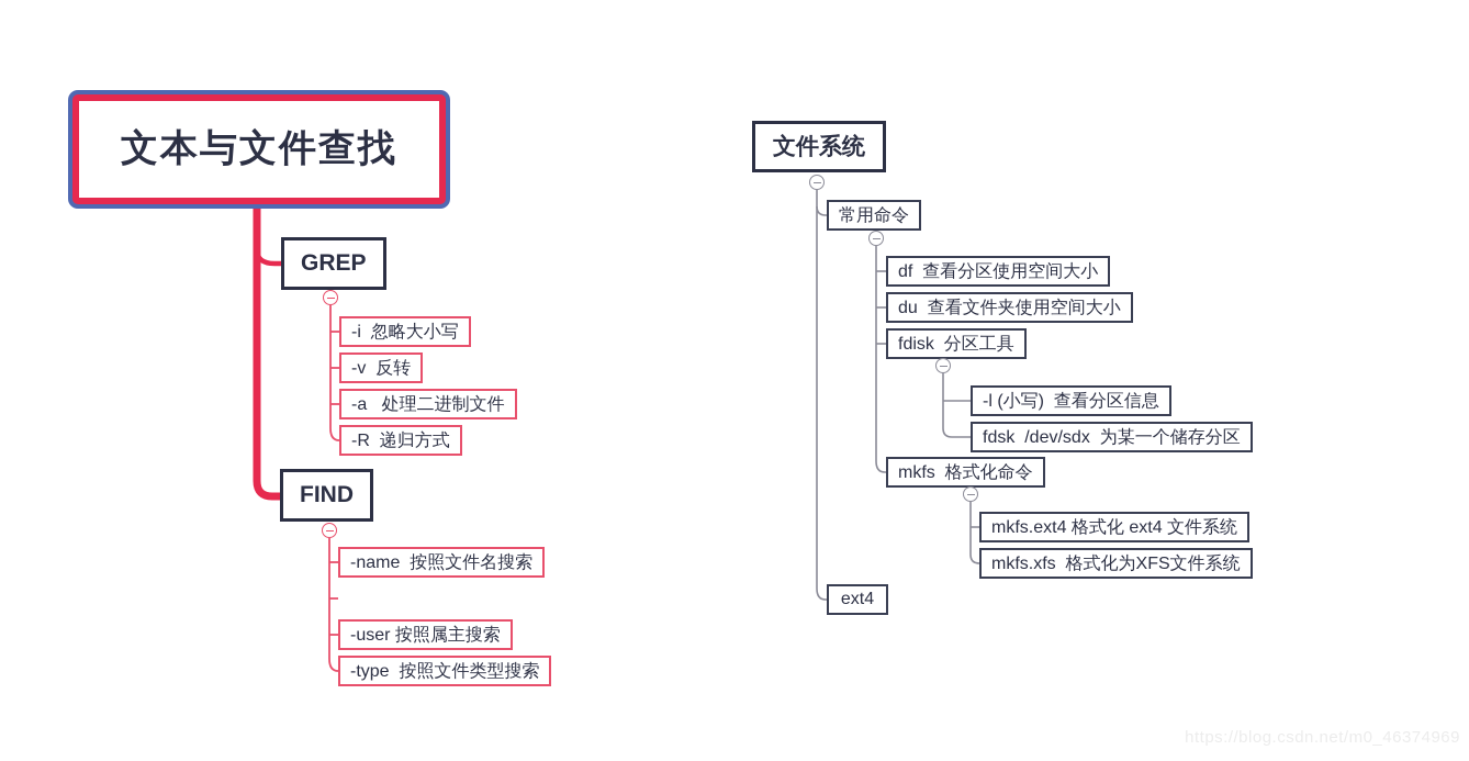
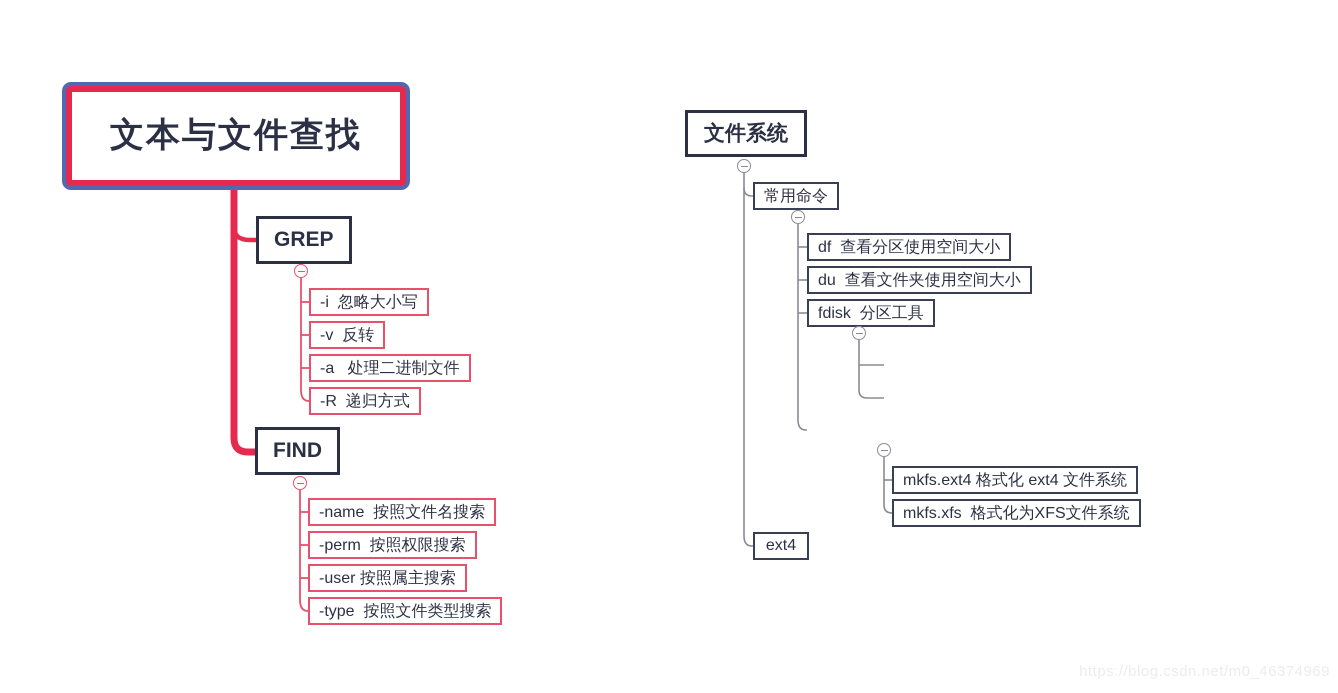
  文本与文件查找
  GREP
  -i 忽略大小写
  -v 反转
  -a 处理二进制文件
  -R 递归方式
  FIND
  -name 按照文件名搜索
+ -perm 按照权限搜索
  -user 按照属主搜索
  -type 按照文件类型搜索
  文件系统
  常用命令
  df 查看分区使用空间大小
  du 查看文件夹使用空间大小
  fdisk 分区工具
- -l (小写) 查看分区信息
- fdsk /dev/sdx 为某一个储存分区
- mkfs 格式化命令
  mkfs.ext4 格式化 ext4 文件系统
  mkfs.xfs 格式化为XFS文件系统
  ext4
